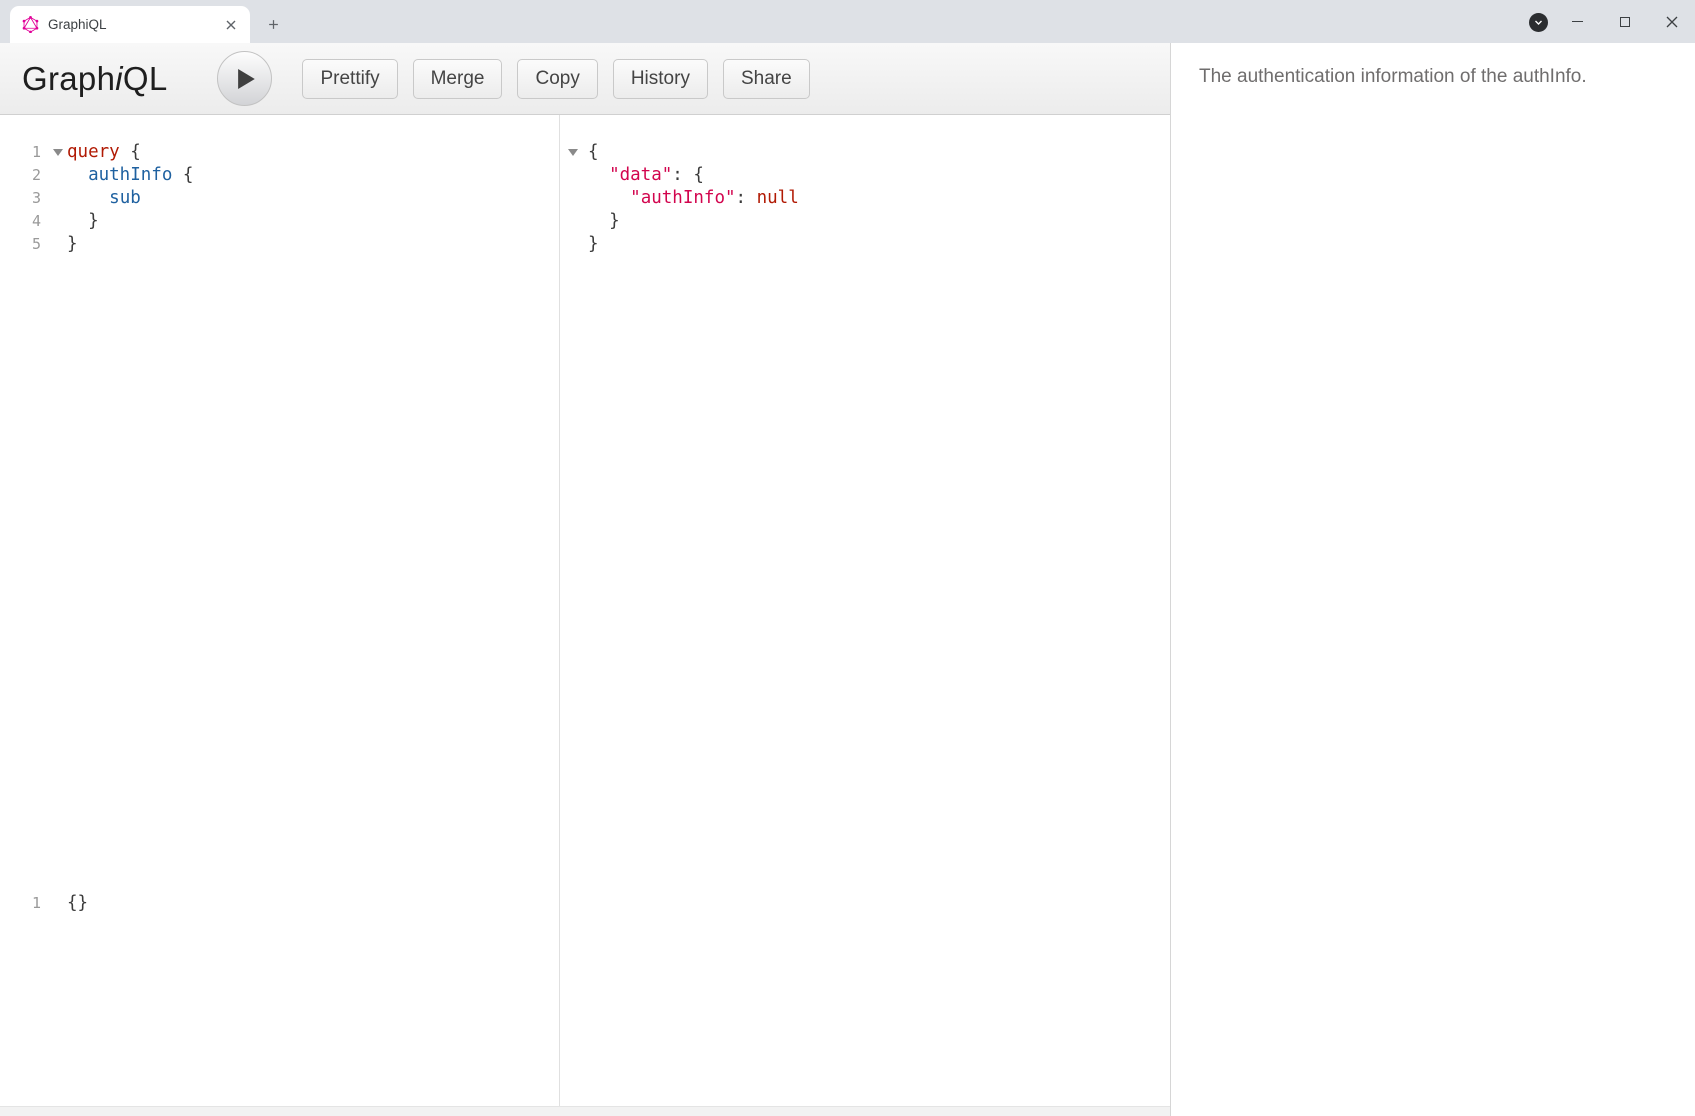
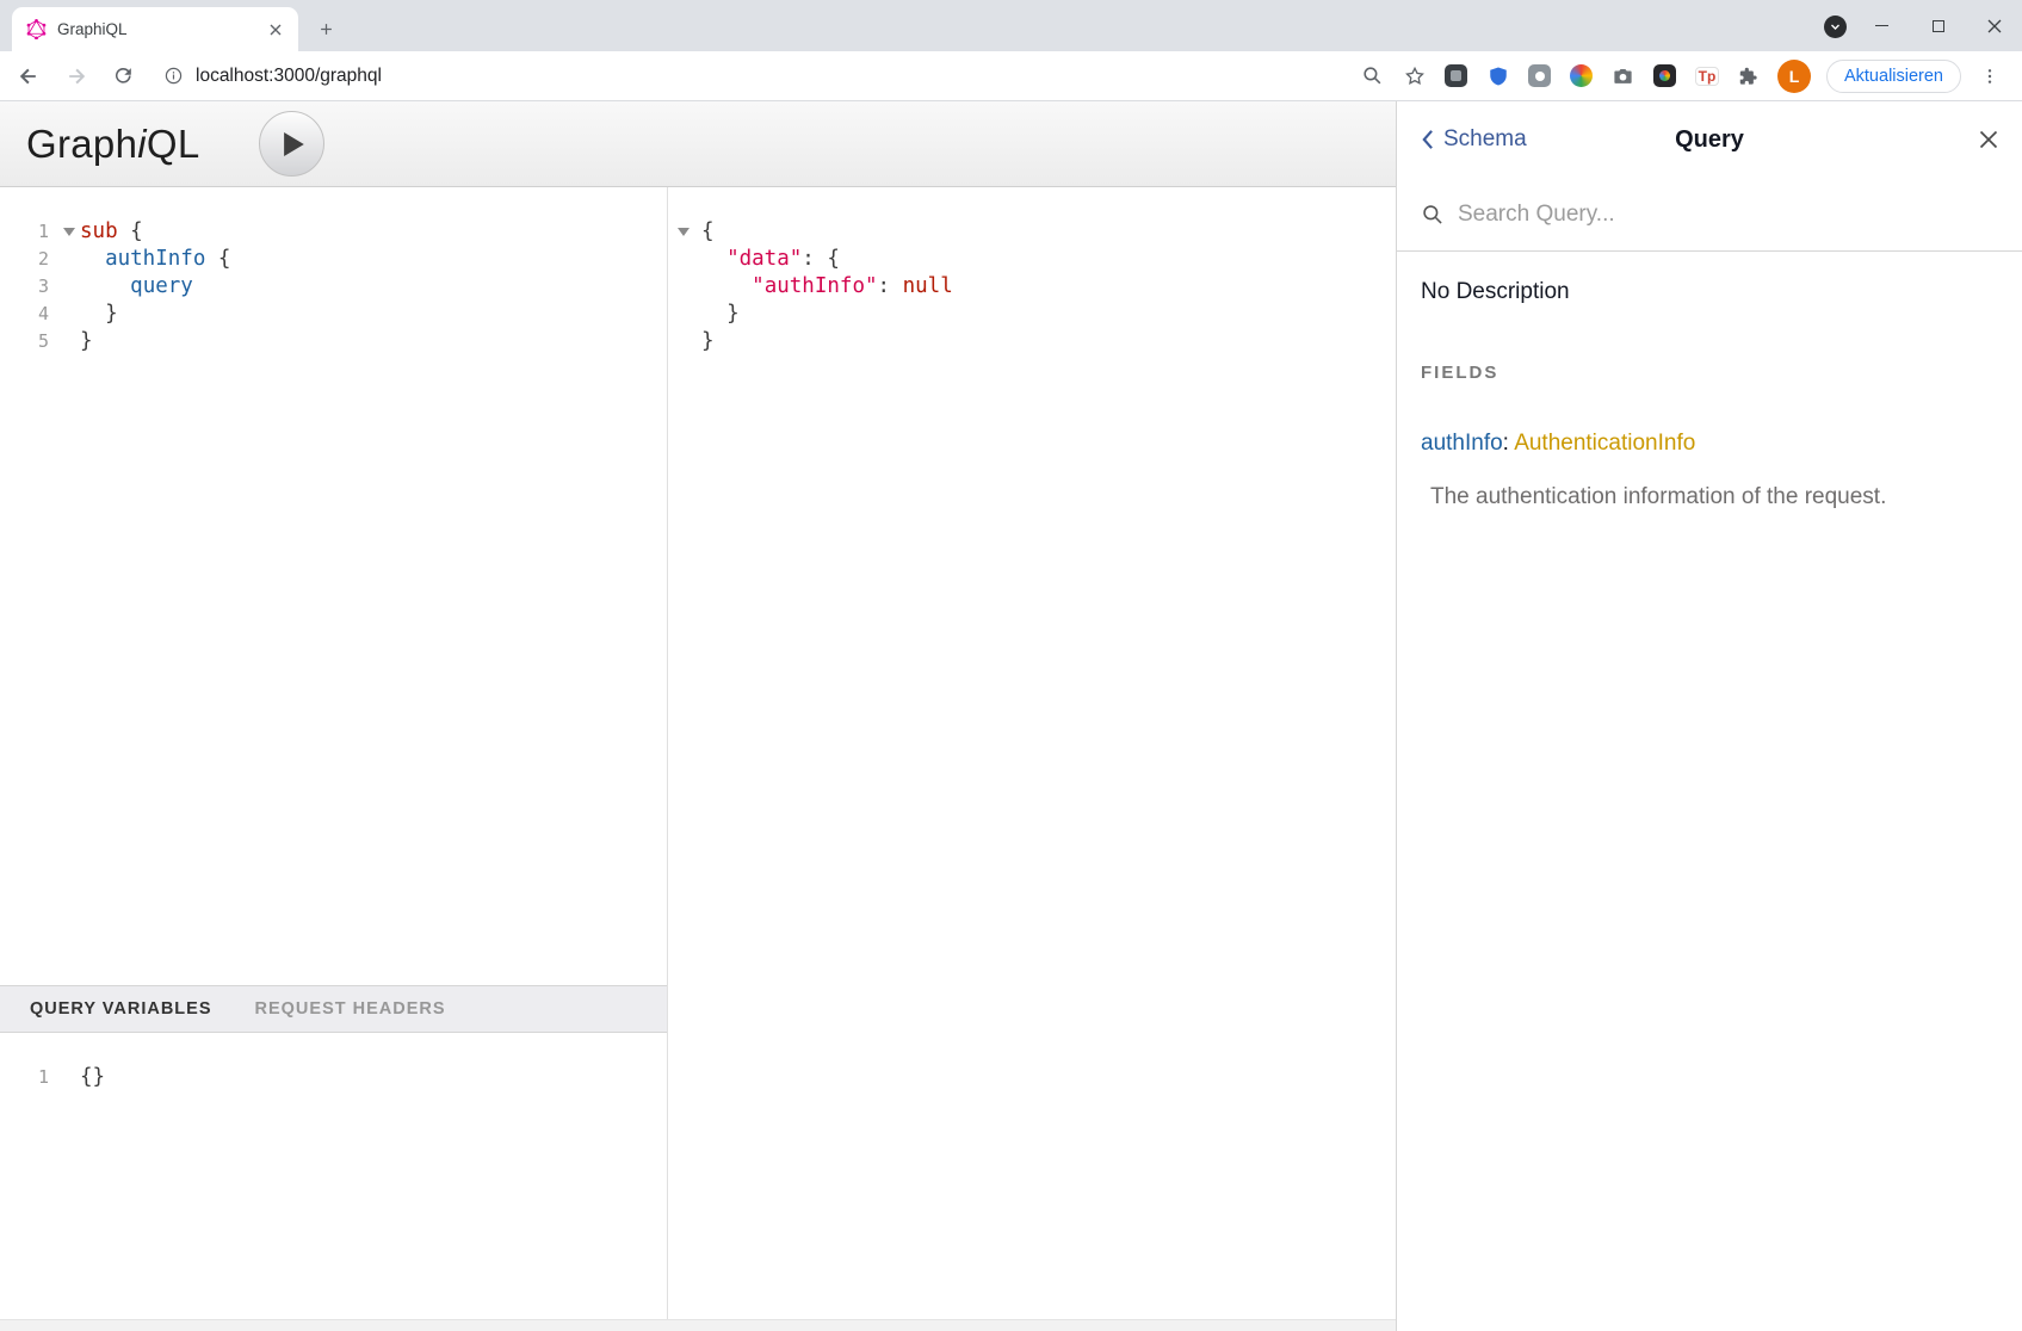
  GraphiQL
+ localhost:3000/graphql
+ Tp
+ L
+ Aktualisieren
  GraphiQL
- Prettify
- Merge
- Copy
- History
- Share
  1
  2
  3
  4
  5
- query {
+ sub {
  authInfo {
- sub
+ query
  }
  }
+ QUERY VARIABLES
+ REQUEST HEADERS
  1
  {}
  {
  "data": {
  "authInfo": null
  }
  }
+ Query
+ Schema
+ Search Query...
+ No Description
+ FIELDS
+ authInfo: AuthenticationInfo
- The authentication information of the authInfo.
+ The authentication information of the request.
